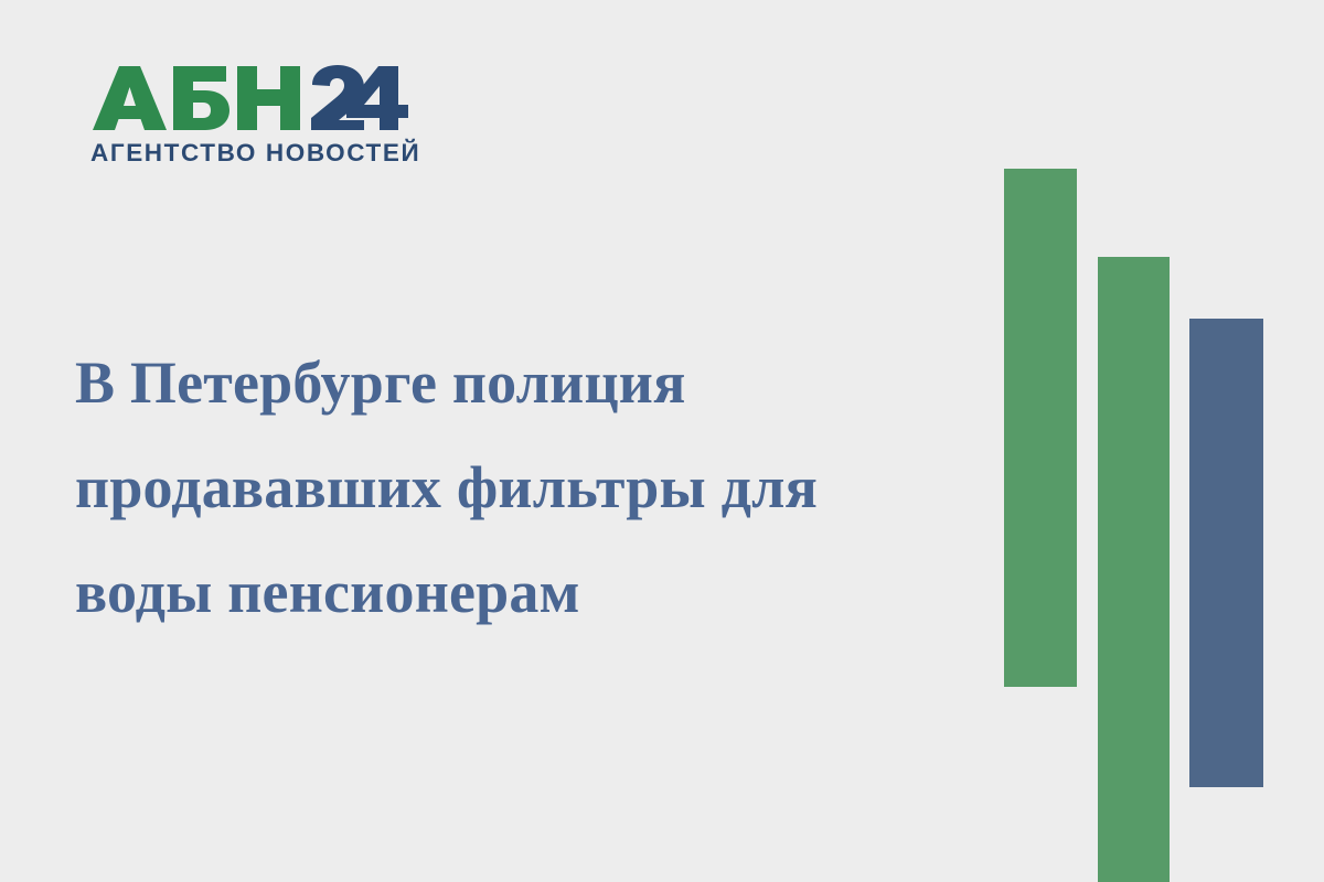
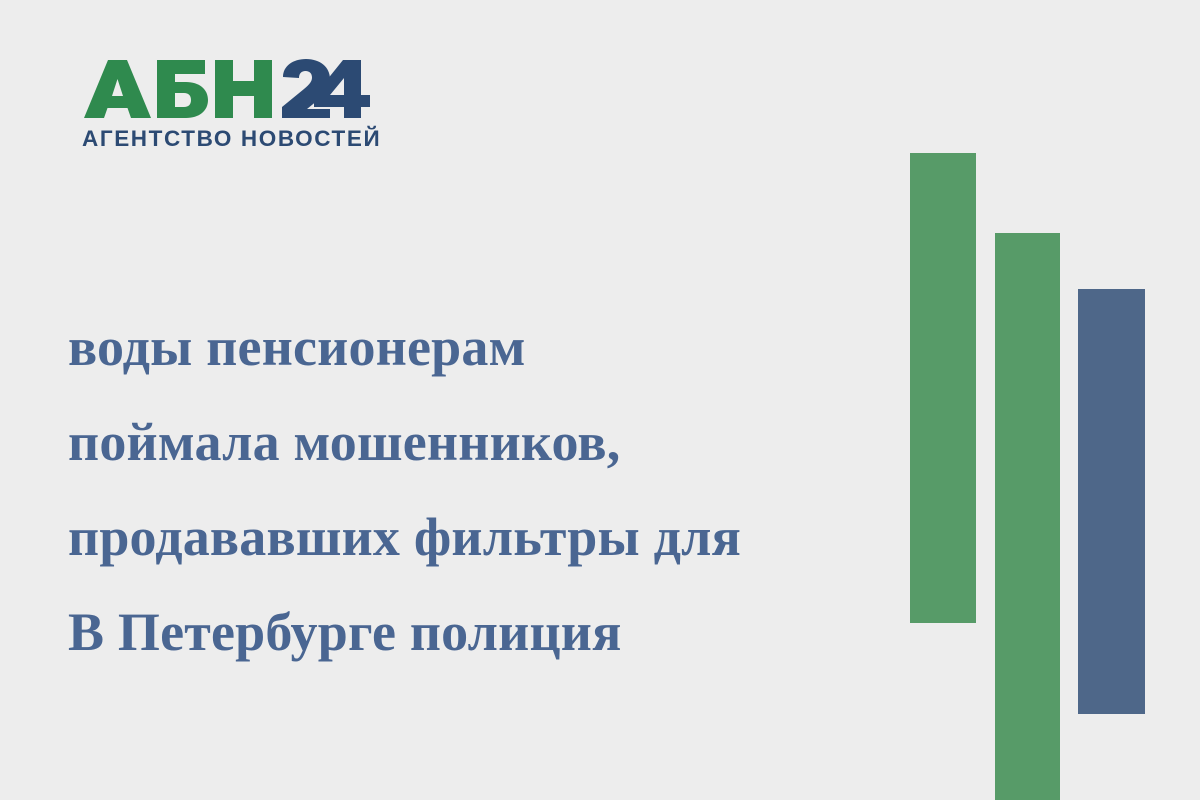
  АГЕНТСТВО НОВОСТЕЙ
- В Петербурге полиция
+ воды пенсионерам
+ поймала мошенников,
  продававших фильтры для
- воды пенсионерам
+ В Петербурге полиция
